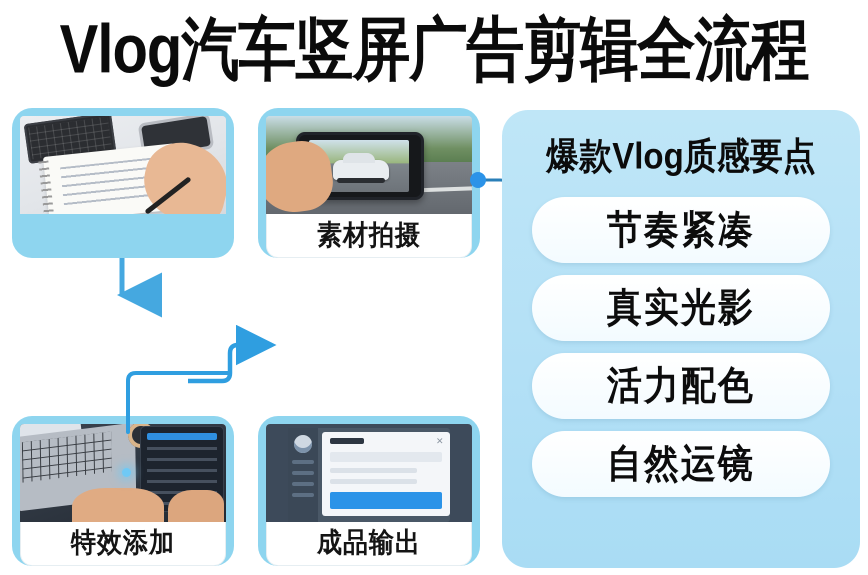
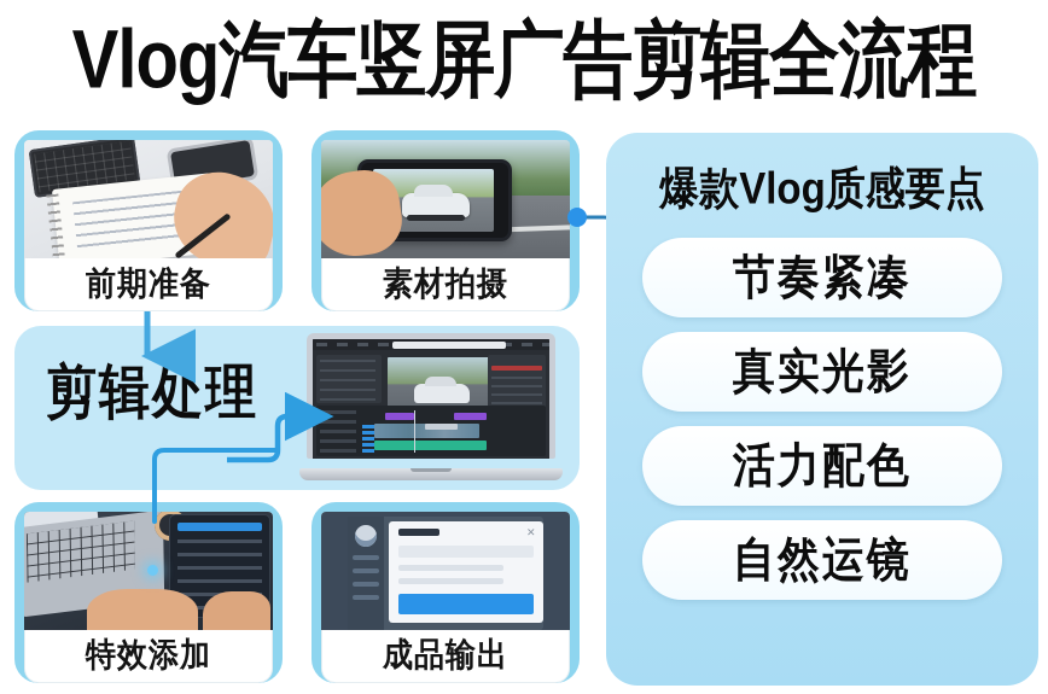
  Vlog汽车竖屏广告剪辑全流程
+ 剪辑处理
+ 前期准备
  素材拍摄
  特效添加
  ✕
  成品输出
  爆款Vlog质感要点
  节奏紧凑
  真实光影
  活力配色
  自然运镜
